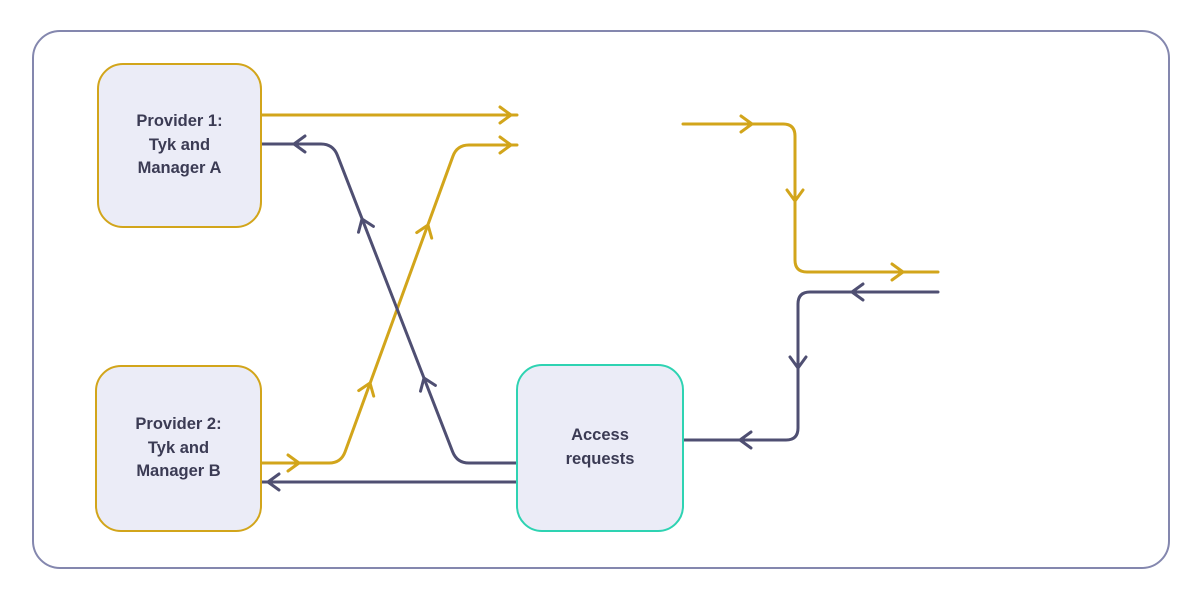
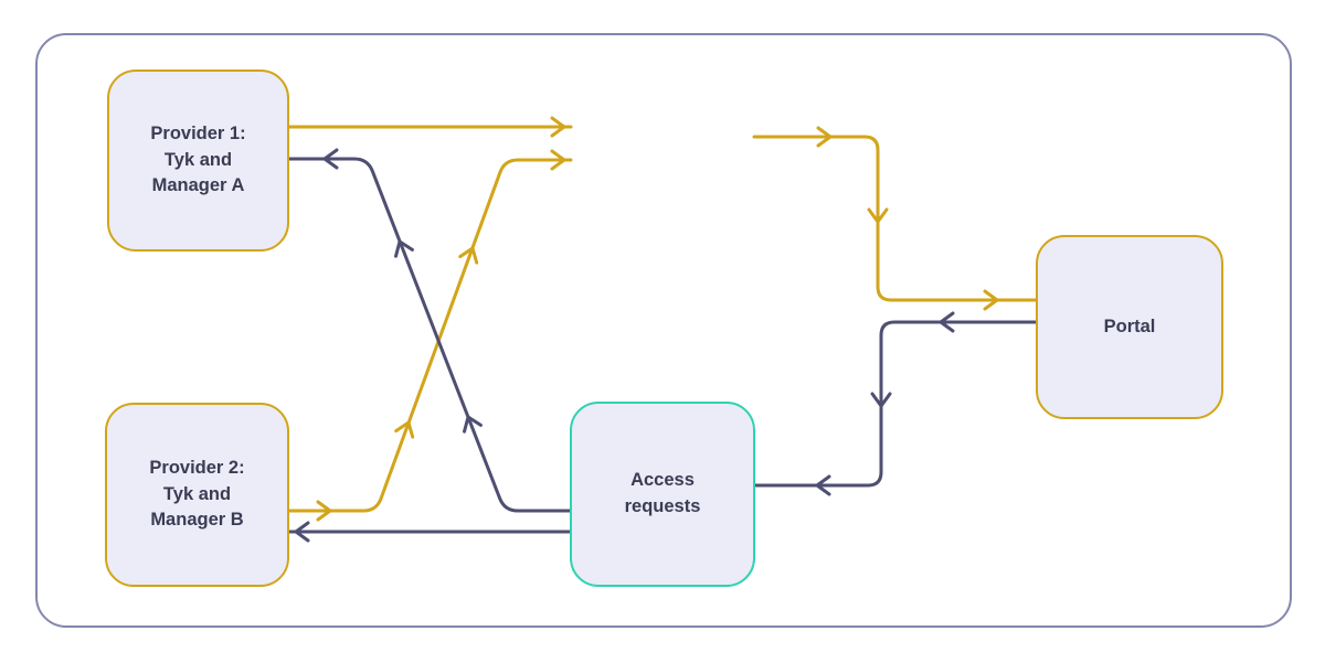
  Provider 1:
  Tyk and
  Manager A
  Provider 2:
  Tyk and
  Manager B
  Access
  requests
+ Portal
